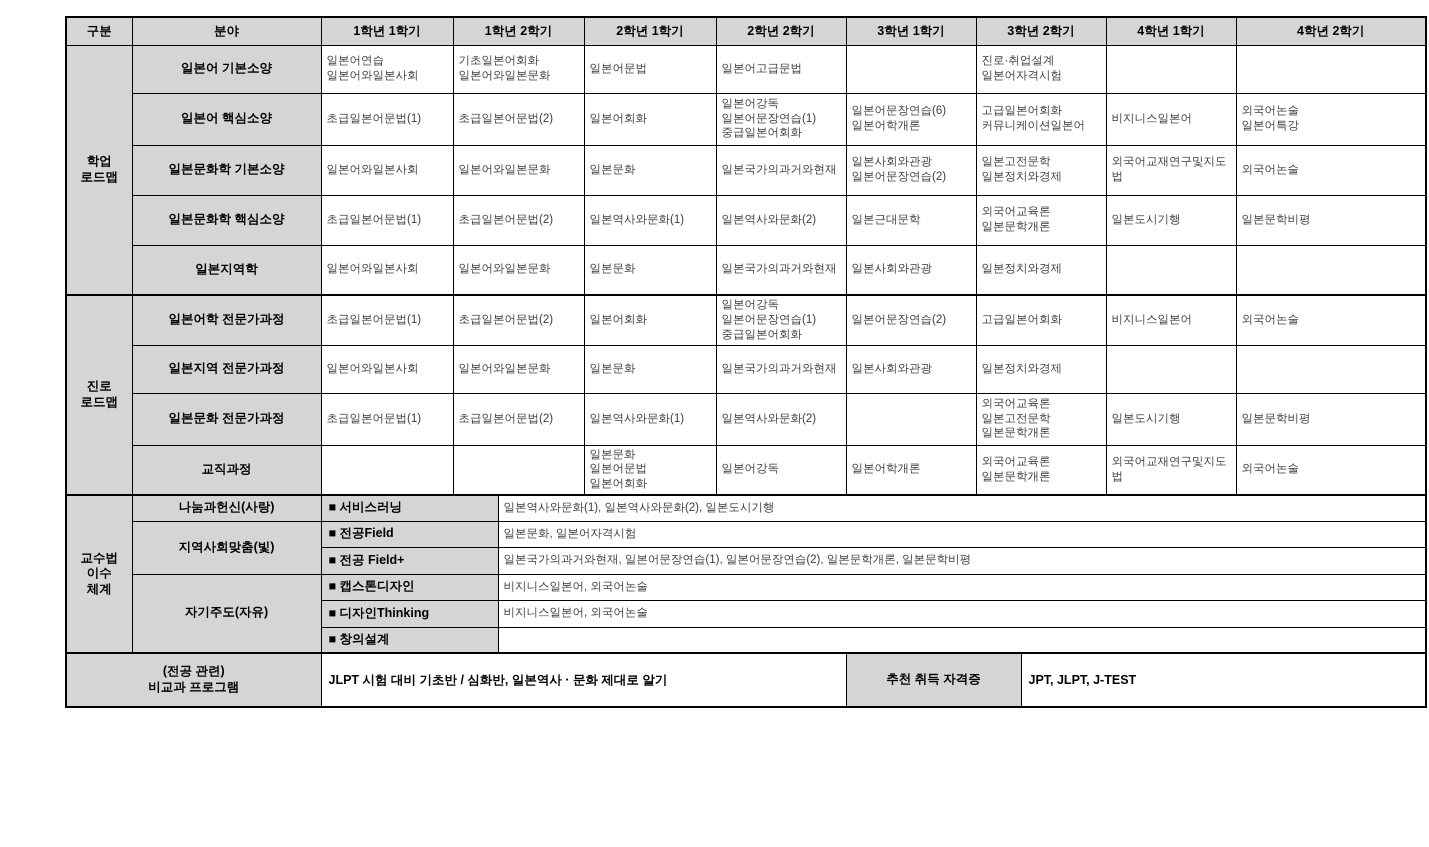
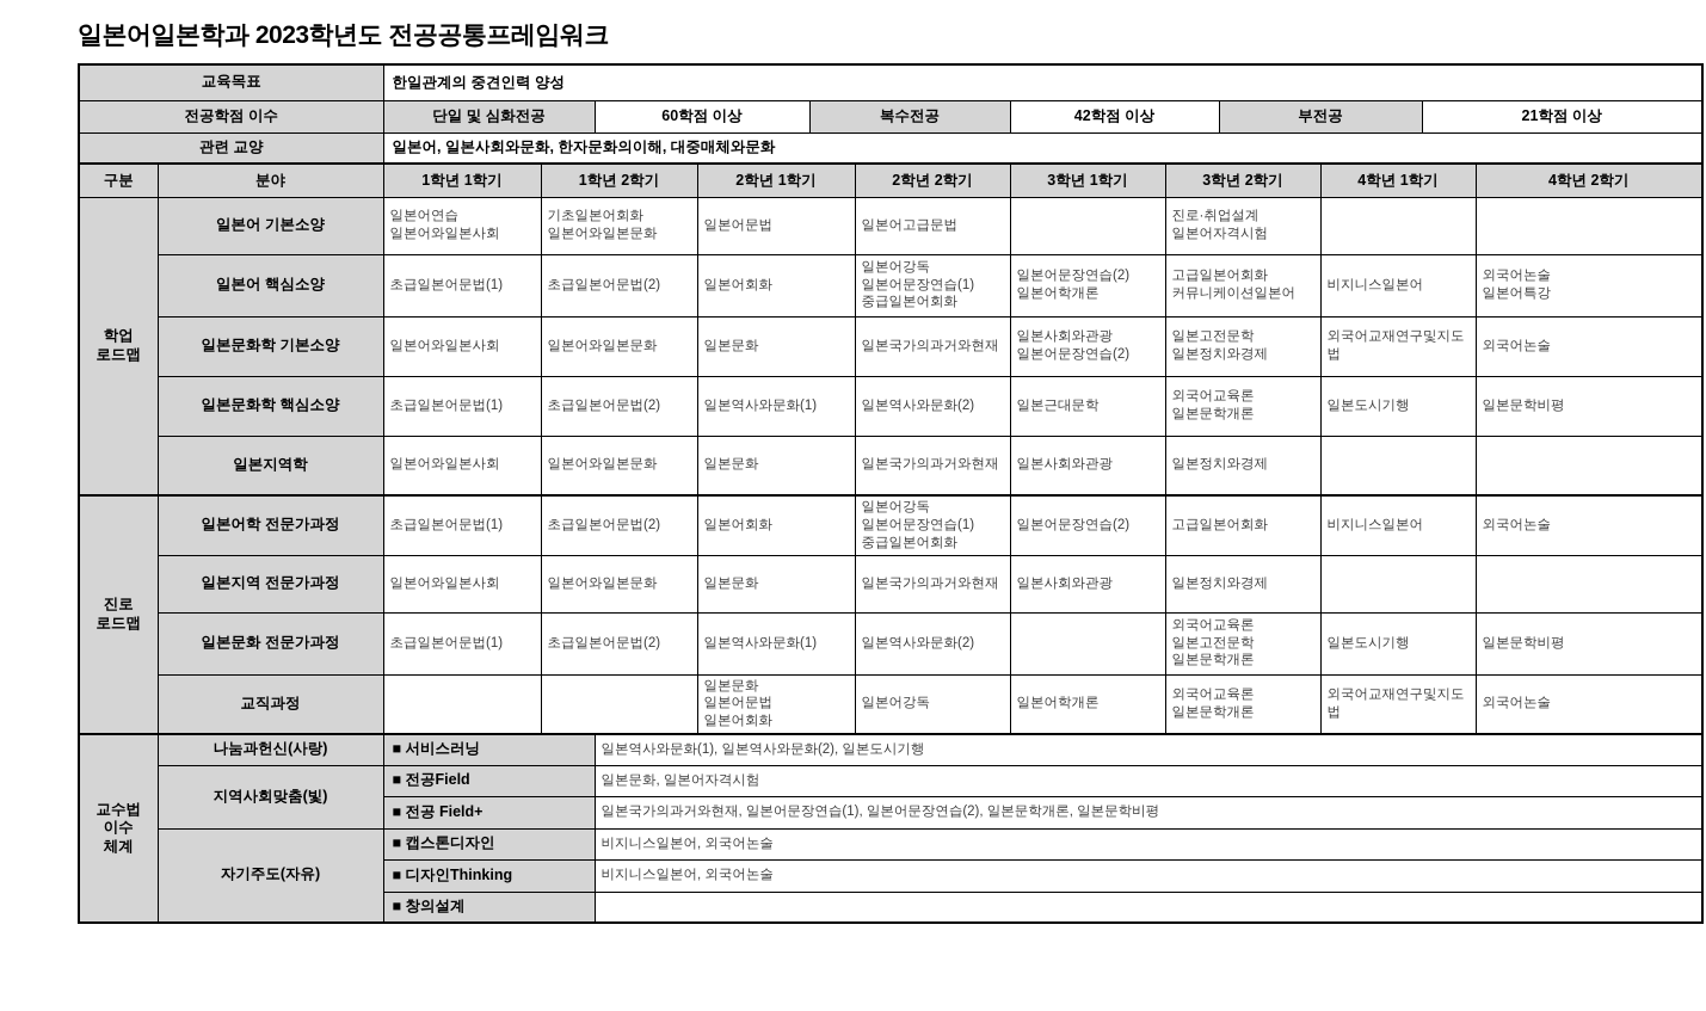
+ 일본어일본학과 2023학년도 전공공통프레임워크
+ 교육목표	한일관계의 중견인력 양성
+ 전공학점 이수	단일 및 심화전공	60학점 이상	복수전공	42학점 이상	부전공	21학점 이상
+ 관련 교양	일본어, 일본사회와문화, 한자문화의이해, 대중매체와문화
  구분	분야	1학년 1학기	1학년 2학기	2학년 1학기	2학년 2학기	3학년 1학기	3학년 2학기	4학년 1학기	4학년 2학기
  학업 로드맵	일본어 기본소양	일본어연습 일본어와일본사회	기초일본어회화 일본어와일본문화	일본어문법	일본어고급문법		진로·취업설계 일본어자격시험
- 일본어 핵심소양	초급일본어문법(1)	초급일본어문법(2)	일본어회화	일본어강독 일본어문장연습(1) 중급일본어회화	일본어문장연습(6) 일본어학개론	고급일본어회화 커뮤니케이션일본어	비지니스일본어	외국어논술 일본어특강
+ 일본어 핵심소양	초급일본어문법(1)	초급일본어문법(2)	일본어회화	일본어강독 일본어문장연습(1) 중급일본어회화	일본어문장연습(2) 일본어학개론	고급일본어회화 커뮤니케이션일본어	비지니스일본어	외국어논술 일본어특강
  일본문화학 기본소양	일본어와일본사회	일본어와일본문화	일본문화	일본국가의과거와현재	일본사회와관광 일본어문장연습(2)	일본고전문학 일본정치와경제	외국어교재연구및지도법	외국어논술
  일본문화학 핵심소양	초급일본어문법(1)	초급일본어문법(2)	일본역사와문화(1)	일본역사와문화(2)	일본근대문학	외국어교육론 일본문학개론	일본도시기행	일본문학비평
  일본지역학	일본어와일본사회	일본어와일본문화	일본문화	일본국가의과거와현재	일본사회와관광	일본정치와경제
  진로 로드맵	일본어학 전문가과정	초급일본어문법(1)	초급일본어문법(2)	일본어회화	일본어강독 일본어문장연습(1) 중급일본어회화	일본어문장연습(2)	고급일본어회화	비지니스일본어	외국어논술
  일본지역 전문가과정	일본어와일본사회	일본어와일본문화	일본문화	일본국가의과거와현재	일본사회와관광	일본정치와경제
  일본문화 전문가과정	초급일본어문법(1)	초급일본어문법(2)	일본역사와문화(1)	일본역사와문화(2)		외국어교육론 일본고전문학 일본문학개론	일본도시기행	일본문학비평
  교직과정			일본문화 일본어문법 일본어회화	일본어강독	일본어학개론	외국어교육론 일본문학개론	외국어교재연구및지도법	외국어논술
  교수법 이수 체계	나눔과헌신(사랑)	■ 서비스러닝	일본역사와문화(1), 일본역사와문화(2), 일본도시기행
  지역사회맞춤(빛)	■ 전공Field	일본문화, 일본어자격시험
  ■ 전공 Field+	일본국가의과거와현재, 일본어문장연습(1), 일본어문장연습(2), 일본문학개론, 일본문학비평
  자기주도(자유)	■ 캡스톤디자인	비지니스일본어, 외국어논술
  ■ 디자인Thinking	비지니스일본어, 외국어논술
  ■ 창의설계
- (전공 관련) 비교과 프로그램	JLPT 시험 대비 기초반 / 심화반, 일본역사 · 문화 제대로 알기	추천 취득 자격증	JPT, JLPT, J-TEST
